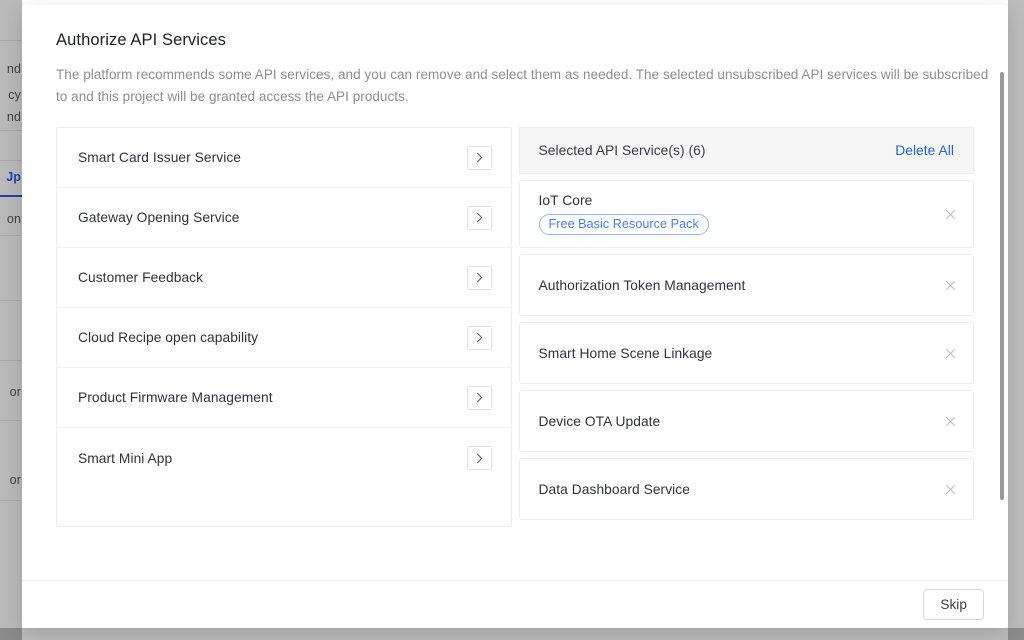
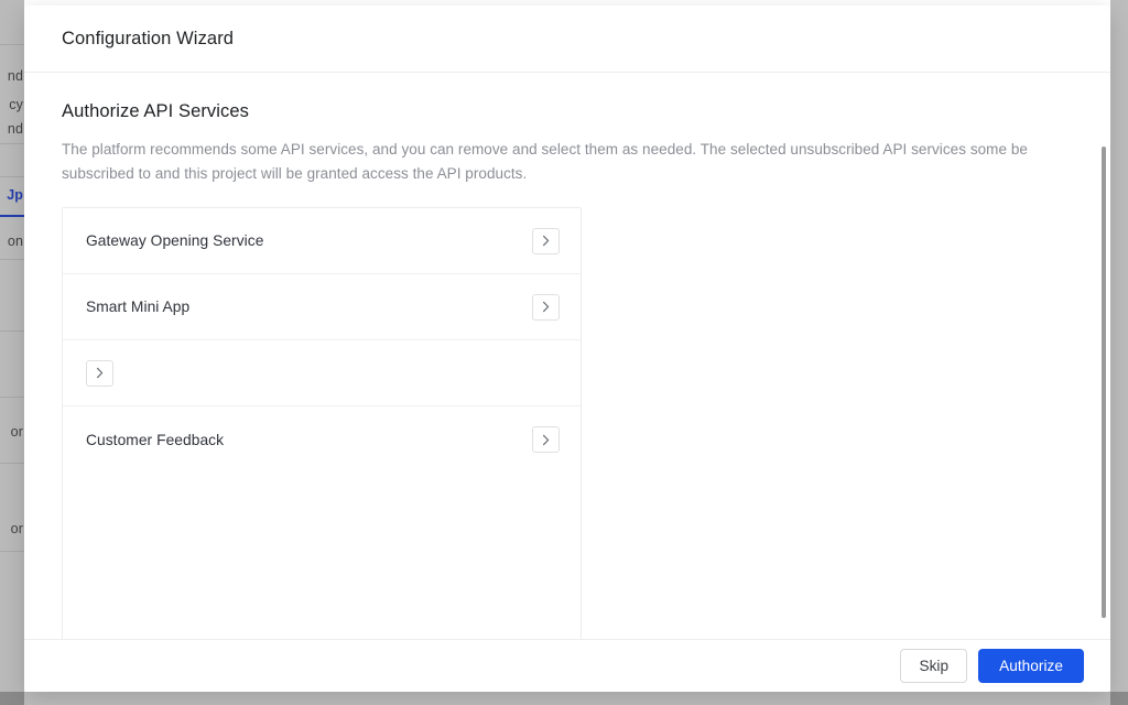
  nd
  cy
  nd
  Jp
  on
  or
  or
+ Configuration Wizard
  Authorize API Services
- The platform recommends some API services, and you can remove and select them as needed. The selected unsubscribed API services will be subscribed to and this project will be granted access the API products.
+ The platform recommends some API services, and you can remove and select them as needed. The selected unsubscribed API services some be subscribed to and this project will be granted access the API products.
- Smart Card Issuer Service
  Gateway Opening Service
- Customer Feedback
+ Smart Mini App
- Cloud Recipe open capability
- Product Firmware Management
- Smart Mini App
+ Customer Feedback
- Selected API Service(s) (6)
- Delete All
- IoT Core
- Free Basic Resource Pack
- Authorization Token Management
- Smart Home Scene Linkage
- Device OTA Update
- Data Dashboard Service
  Skip
+ Authorize
